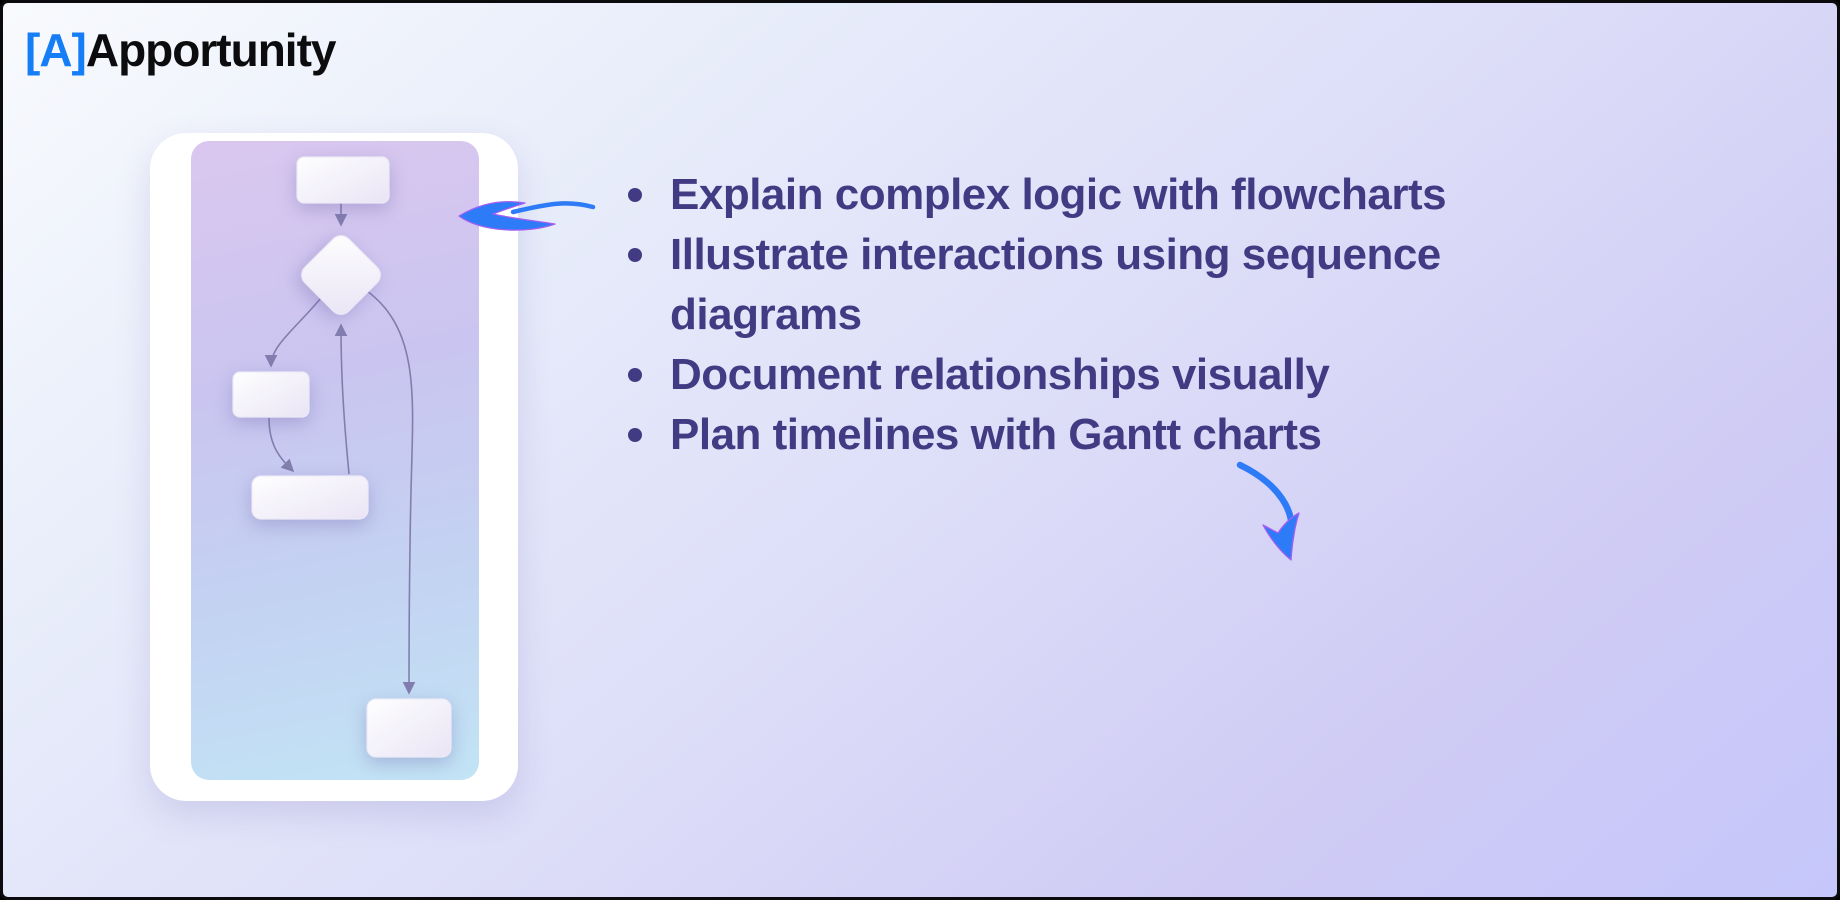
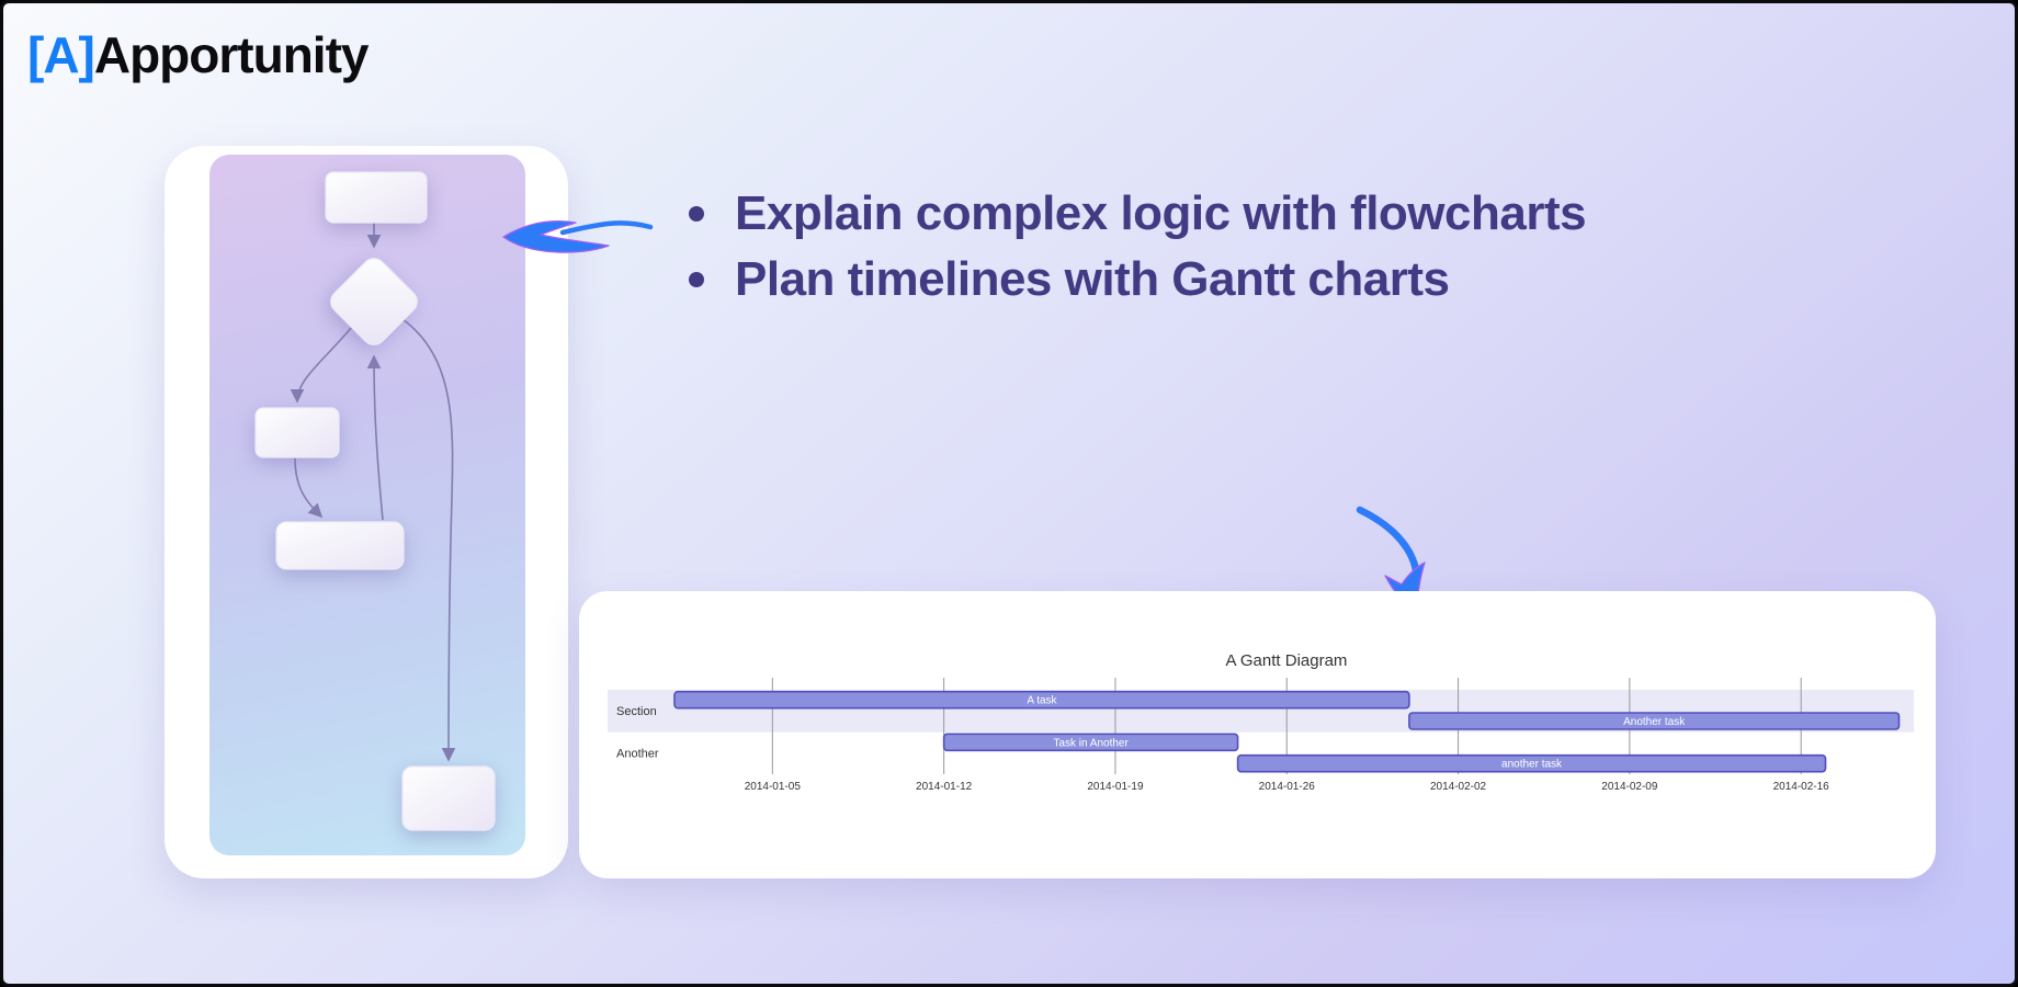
  [A]Apportunity
  Explain complex logic with flowcharts
- Illustrate interactions using sequence diagrams
- Document relationships visually
  Plan timelines with Gantt charts
+ 2014-01-05
+ 2014-01-12
+ 2014-01-19
+ 2014-01-26
+ 2014-02-02
+ 2014-02-09
+ 2014-02-16
+ A task
+ Another task
+ Task in Another
+ another task
+ Section
+ Another
+ A Gantt Diagram
